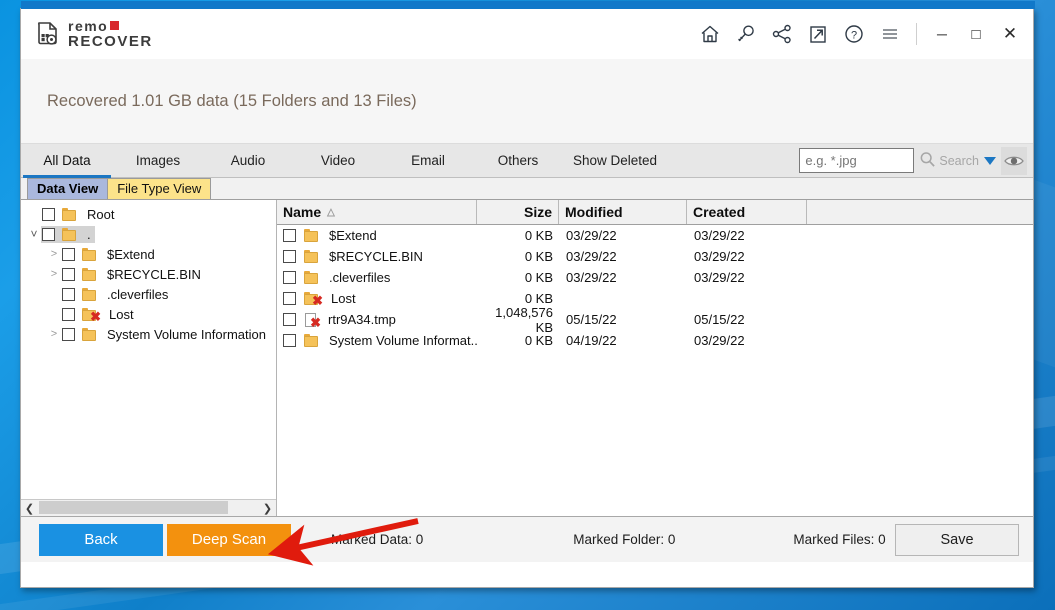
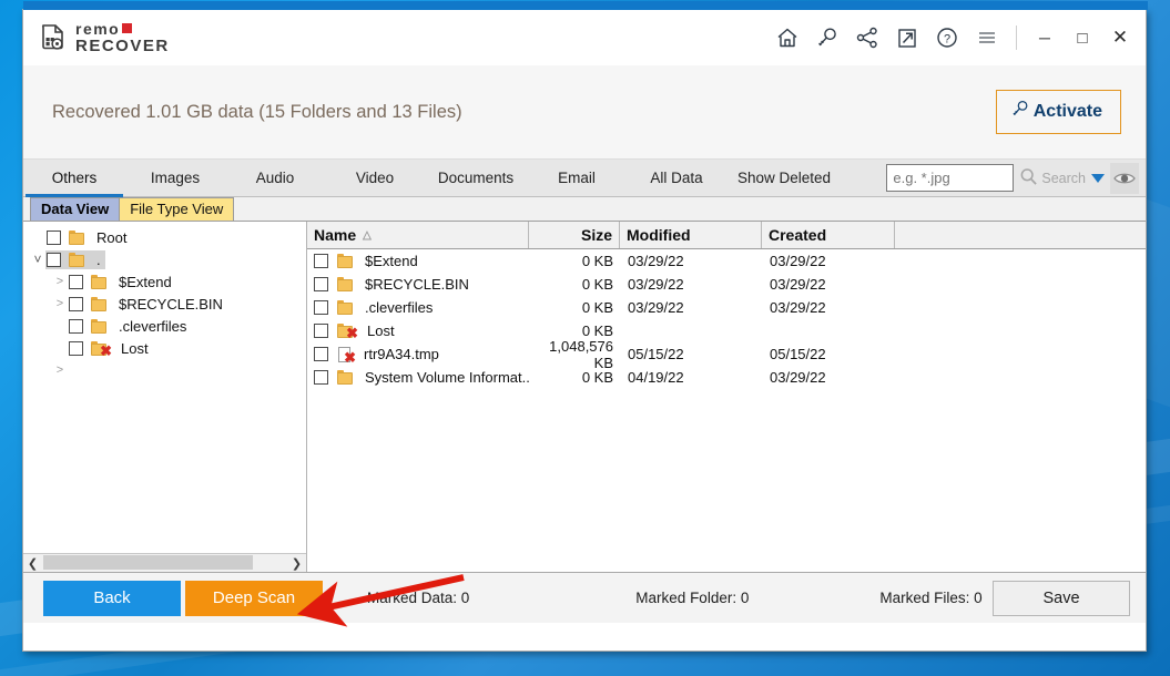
  remo
  RECOVER
  ?
  ─
  □
  ✕
  Recovered 1.01 GB data (15 Folders and 13 Files)
+ Activate
- All Data
+ Others
  Images
  Audio
  Video
+ Documents
  Email
- Others
+ All Data
  Show Deleted
  e.g. *.jpg
  Search
  Data View
  File Type View
  Root
  ˅
  .
  ˃
  $Extend
  ˃
  $RECYCLE.BIN
  .cleverfiles
  ✖
  Lost
  ˃
- System Volume Information
  ❮
  ❯
  Name
  △
  Size
  Modified
  Created
  $Extend
  0 KB
  03/29/22
  03/29/22
  $RECYCLE.BIN
  0 KB
  03/29/22
  03/29/22
  .cleverfiles
  0 KB
  03/29/22
  03/29/22
  ✖
  Lost
  0 KB
  ✖
  rtr9A34.tmp
  1,048,576 KB
  05/15/22
  05/15/22
  System Volume Informat..
  0 KB
  04/19/22
  03/29/22
  Back
  Deep Scan
  rked Data: 0
  Marked Folder: 0
  Marked Files: 0
  Save
